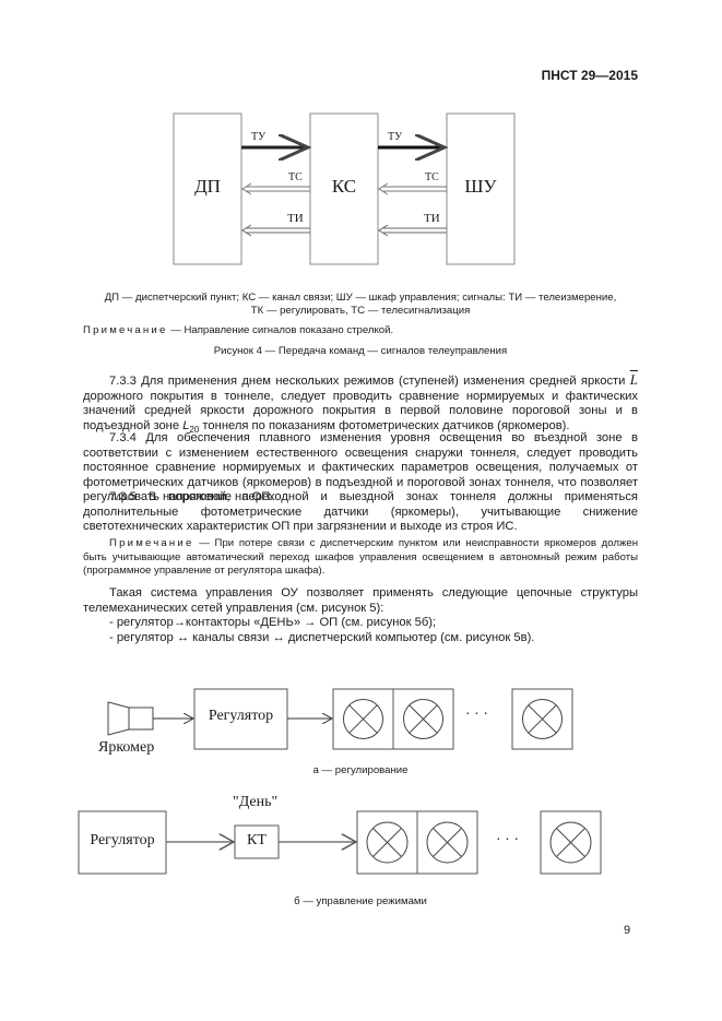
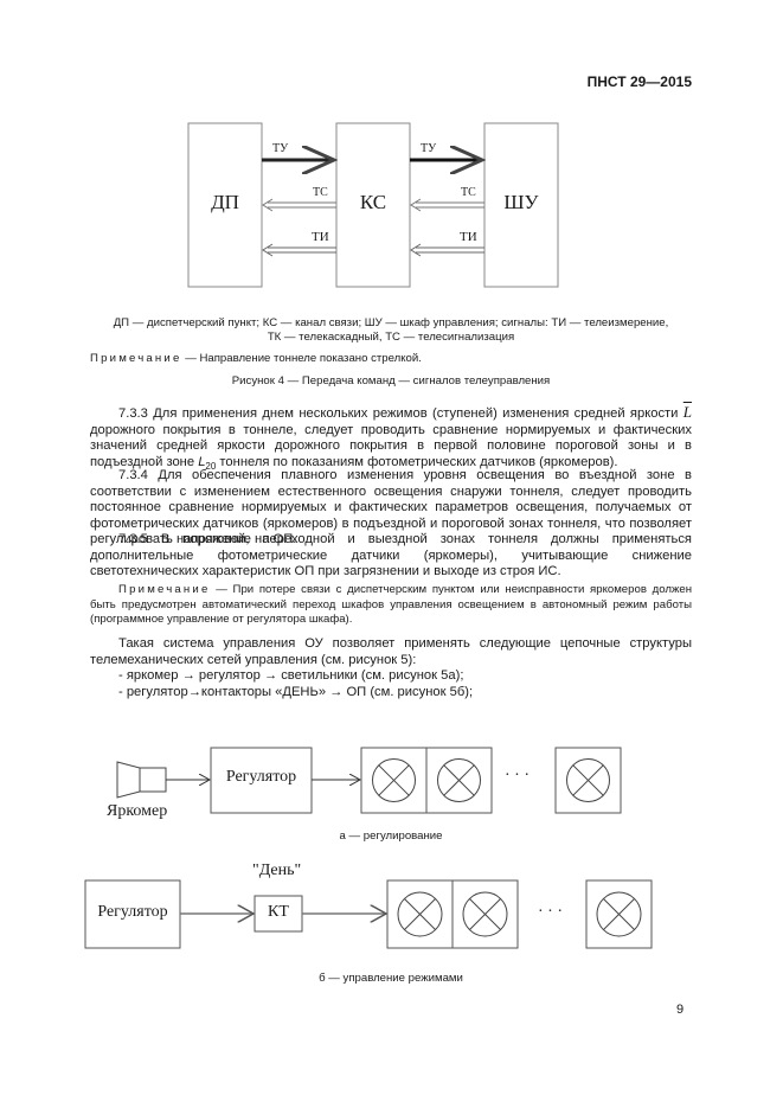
  ПНСТ 29—2015
  ДП
  КС
  ШУ
  ТУ
  ТУ
  ТС
  ТС
  ТИ
  ТИ
  ДП — диспетчерский пункт; КС — канал связи; ШУ — шкаф управления; сигналы: ТИ — телеизмерение,
- ТК — регулировать, ТС — телесигнализация
+ ТК — телекаскадный, ТС — телесигнализация
- Примечание — Направление сигналов показано стрелкой.
+ Примечание — Направление тоннеле показано стрелкой.
  Рисунок 4 — Передача команд — сигналов телеуправления
  7.3.3 Для применения днем нескольких режимов (ступеней) изменения средней яркости L дорожного покрытия в тоннеле, следует проводить сравнение нормируемых и фактических значений средней яркости дорожного покрытия в первой половине пороговой зоны и в подъездной зоне L20 тоннеля по показаниям фотометрических датчиков (яркомеров).
  7.3.4 Для обеспечения плавного изменения уровня освещения во въездной зоне в соответствии с изменением естественного освещения снаружи тоннеля, следует проводить постоянное сравнение нормируемых и фактических параметров освещения, получаемых от фотометрических датчиков (яркомеров) в подъездной и пороговой зонах тоннеля, что позволяет регулировать напряжение на ОП.
  7.3.5 В пороговой, переходной и выездной зонах тоннеля должны применяться дополнительные фотометрические датчики (яркомеры), учитывающие снижение светотехнических характеристик ОП при загрязнении и выходе из строя ИС.
- Примечание — При потере связи с диспетчерским пунктом или неисправности яркомеров должен быть учитывающие автоматический переход шкафов управления освещением в автономный режим работы (программное управление от регулятора шкафа).
+ Примечание — При потере связи с диспетчерским пунктом или неисправности яркомеров должен быть предусмотрен автоматический переход шкафов управления освещением в автономный режим работы (программное управление от регулятора шкафа).
  Такая система управления ОУ позволяет применять следующие цепочные структуры телемеханических сетей управления (см. рисунок 5):
+ - яркомер → регулятор → светильники (см. рисунок 5а);
  - регулятор→контакторы «ДЕНЬ» → ОП (см. рисунок 5б);
- - регулятор ↔ каналы связи ↔ диспетчерский компьютер (см. рисунок 5в).
  Регулятор
  · · ·
  Яркомер
  а — регулирование
  "День"
  Регулятор
  КТ
  · · ·
  б — управление режимами
  9
